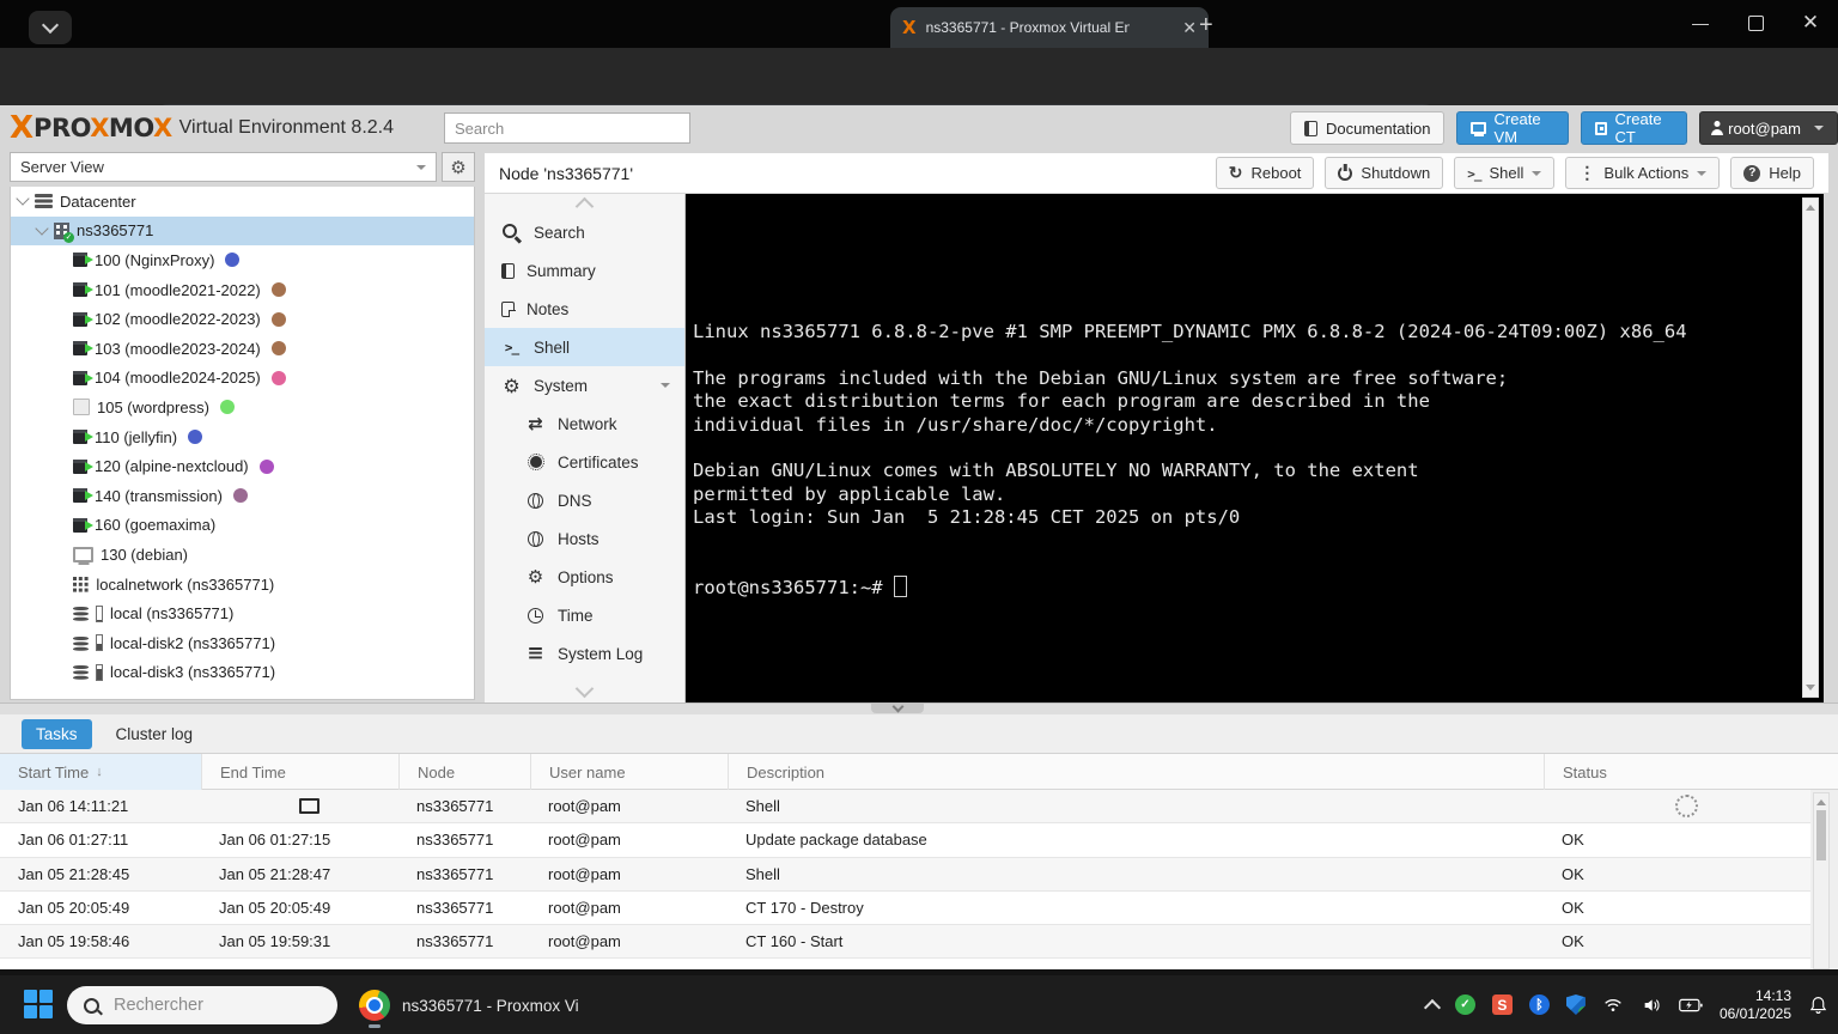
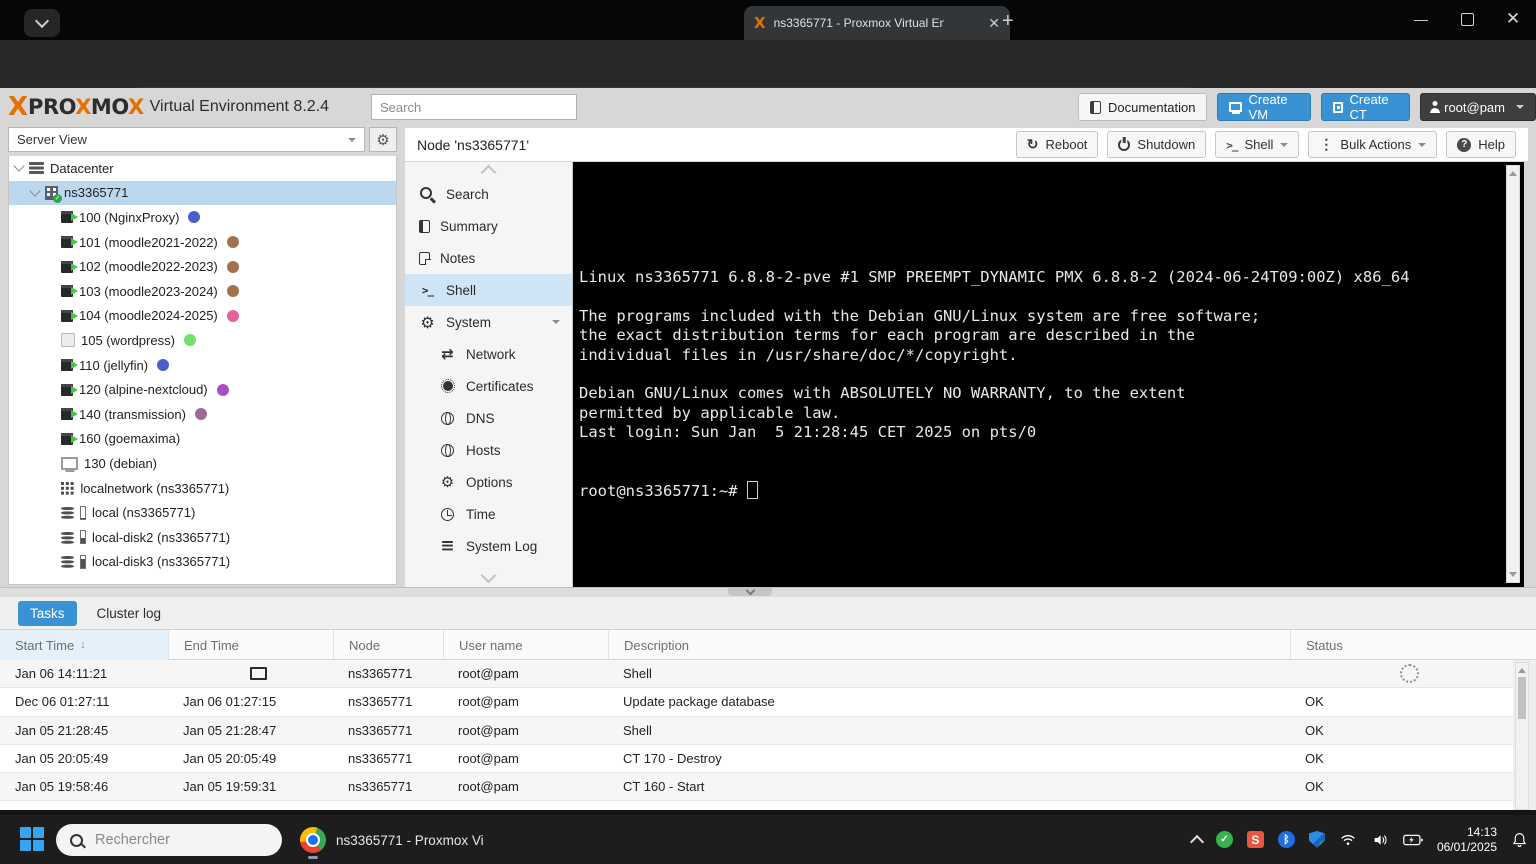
  X
  ns3365771 - Proxmox Virtual En
  ✕
  +
  —
  ✕
  X
  PROXMOX
  Virtual Environment 8.2.4
  Search
  Documentation
  Create VM
  Create CT
  root@pam
  Server View
  ⚙
  Datacenter
  ns3365771
  100 (NginxProxy)
  101 (moodle2021-2022)
  102 (moodle2022-2023)
  103 (moodle2023-2024)
  104 (moodle2024-2025)
  105 (wordpress)
  110 (jellyfin)
  120 (alpine-nextcloud)
  140 (transmission)
  160 (goemaxima)
  130 (debian)
  localnetwork (ns3365771)
  local (ns3365771)
  local-disk2 (ns3365771)
  local-disk3 (ns3365771)
  Node 'ns3365771'
  Reboot
  Shutdown
  Shell
  Bulk Actions
  Help
  Search
  Summary
  Notes
  Shell
  System
  Network
  Certificates
  DNS
  Hosts
  Options
  Time
  System Log
  Linux ns3365771 6.8.8-2-pve #1 SMP PREEMPT_DYNAMIC PMX 6.8.8-2 (2024-06-24T09:00Z) x86_64
  The programs included with the Debian GNU/Linux system are free software;
  the exact distribution terms for each program are described in the
  individual files in /usr/share/doc/*/copyright.
  Debian GNU/Linux comes with ABSOLUTELY NO WARRANTY, to the extent
  permitted by applicable law.
  Last login: Sun Jan 5 21:28:45 CET 2025 on pts/0
  root@ns3365771:~#
  Tasks
  Cluster log
  Start Time
  ↓
  End Time
  Node
  User name
  Description
  Status
  Jan 06 14:11:21
  ns3365771
  root@pam
  Shell
- Jan 06 01:27:11
+ Dec 06 01:27:11
  Jan 06 01:27:15
  ns3365771
  root@pam
  Update package database
  OK
  Jan 05 21:28:45
  Jan 05 21:28:47
  ns3365771
  root@pam
  Shell
  OK
  Jan 05 20:05:49
  Jan 05 20:05:49
  ns3365771
  root@pam
  CT 170 - Destroy
  OK
  Jan 05 19:58:46
  Jan 05 19:59:31
  ns3365771
  root@pam
  CT 160 - Start
  OK
  Rechercher
  ns3365771 - Proxmox Vi
  ✓
  S
  ᛒ
  14:13
  06/01/2025
